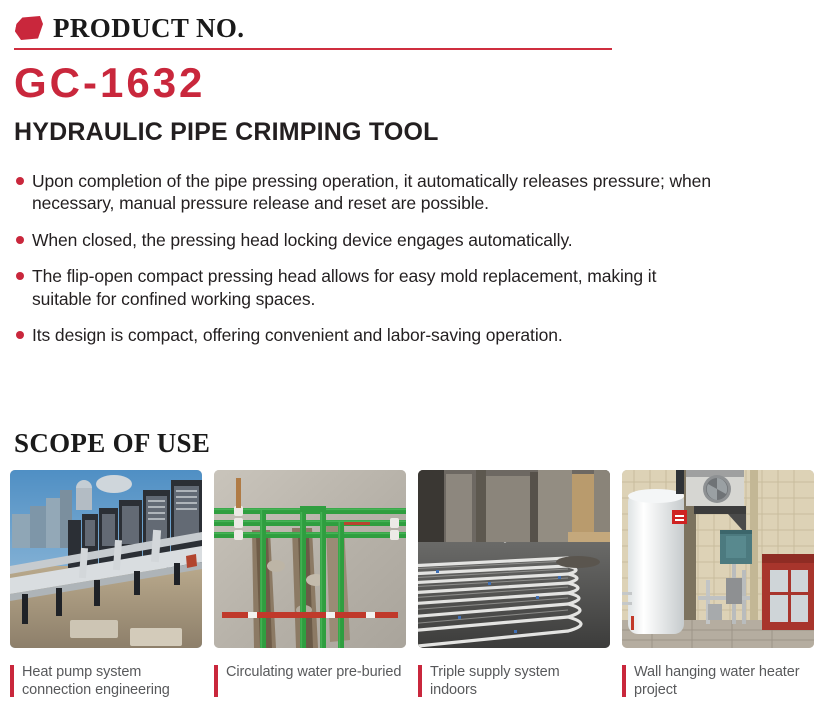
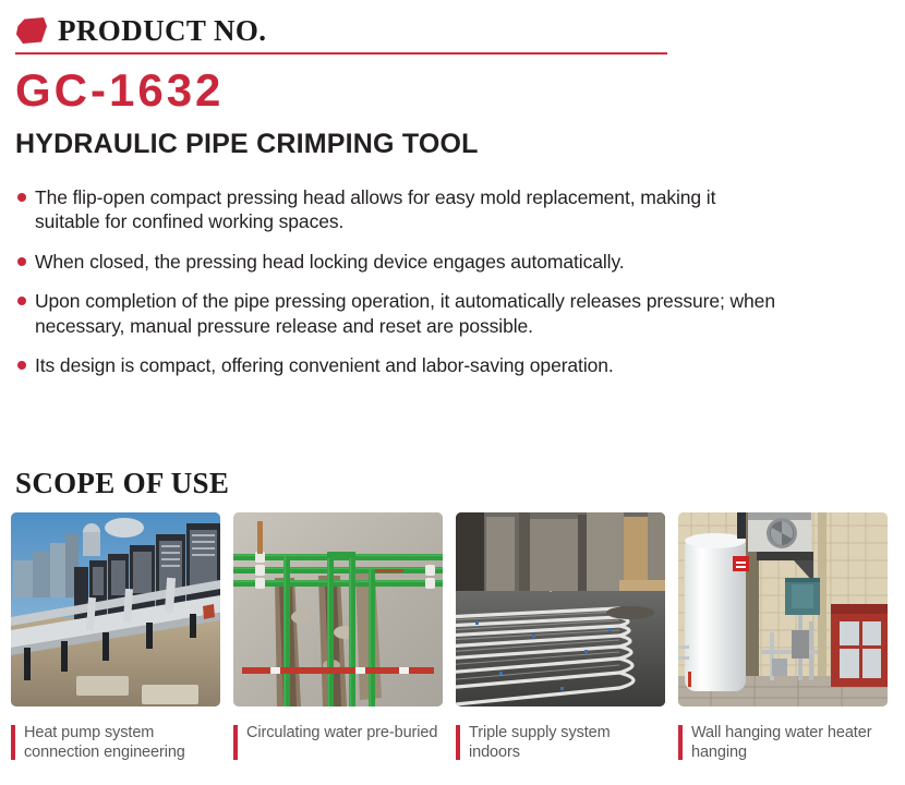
  PRODUCT NO.
  GC-1632
  HYDRAULIC PIPE CRIMPING TOOL
- Upon completion of the pipe pressing operation, it automatically releases pressure; when necessary, manual pressure release and reset are possible.
+ The flip-open compact pressing head allows for easy mold replacement, making it suitable for confined working spaces.
  When closed, the pressing head locking device engages automatically.
- The flip-open compact pressing head allows for easy mold replacement, making it suitable for confined working spaces.
+ Upon completion of the pipe pressing operation, it automatically releases pressure; when necessary, manual pressure release and reset are possible.
  Its design is compact, offering convenient and labor-saving operation.
  SCOPE OF USE
  Heat pump system connection engineering
  Circulating water pre-buried
  Triple supply system indoors
- Wall hanging water heater project
+ Wall hanging water heater hanging
